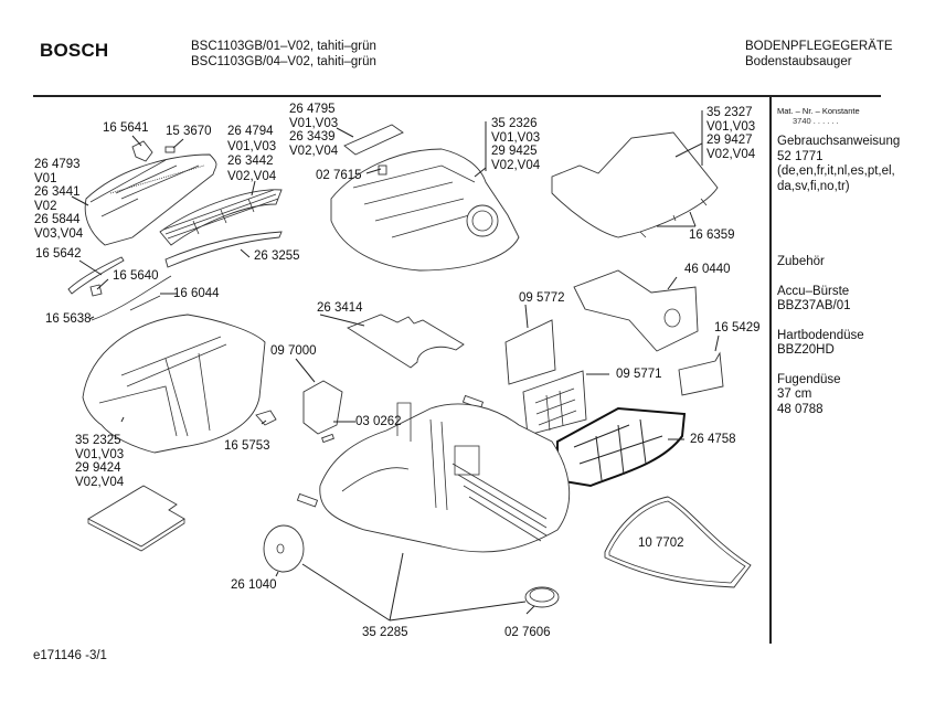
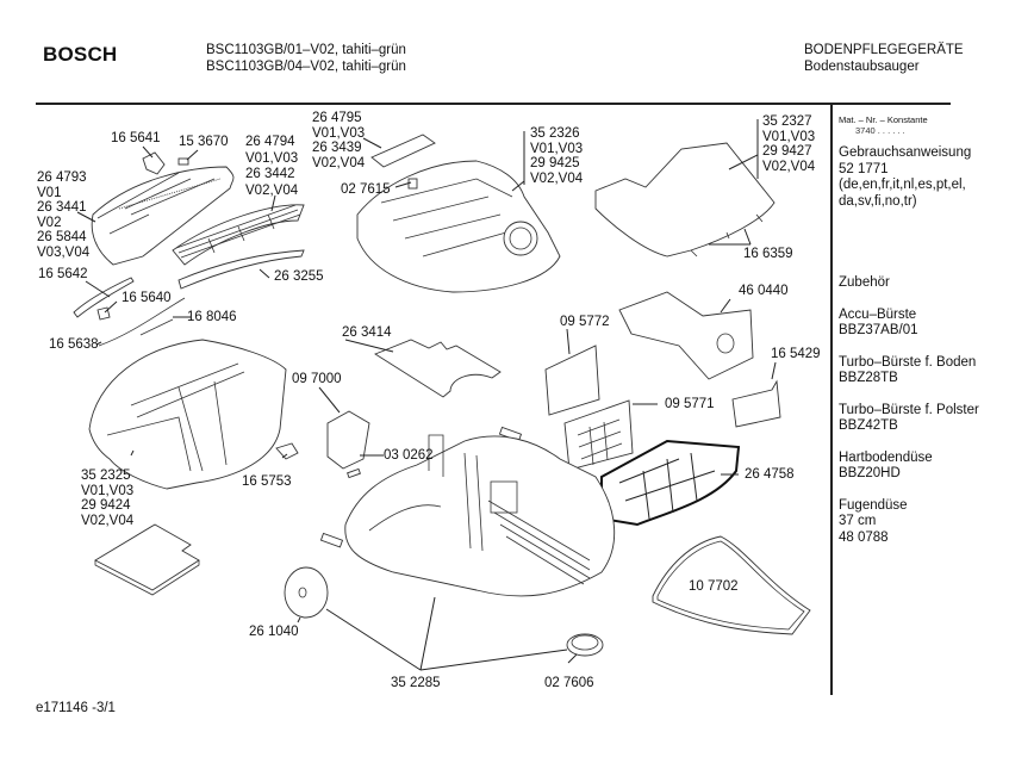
  BOSCH
  BSC1103GB/01–V02, tahiti–grün
  BSC1103GB/04–V02, tahiti–grün
  BODENPFLEGEGERÄTE
  Bodenstaubsauger
  Mat. – Nr. – Konstante
  3740 . . . . . .
  Gebrauchsanweisung
  52 1771
  (de,en,fr,it,nl,es,pt,el,
  da,sv,fi,no,tr)
  Zubehör
  Accu–Bürste
  BBZ37AB/01
+ Turbo–Bürste f. Boden
+ BBZ28TB
+ Turbo–Bürste f. Polster
+ BBZ42TB
  Hartbodendüse
  BBZ20HD
  Fugendüse
  37 cm
  48 0788
  16 5641
  15 3670
  26 4794
  V01,V03
  26 3442
  V02,V04
  26 4793
  V01
  26 3441
  V02
  26 5844
  V03,V04
  26 4795
  V01,V03
  26 3439
  V02,V04
  02 7615
  35 2326
  V01,V03
  29 9425
  V02,V04
  35 2327
  V01,V03
  29 9427
  V02,V04
  16 6359
  16 5642
  16 5640
- 16 6044
+ 16 8046
  16 5638
  26 3255
  26 3414
  46 0440
  09 5772
  16 5429
  09 7000
  09 5771
  03 0262
  35 2325
  V01,V03
  29 9424
  V02,V04
  16 5753
  26 4758
  10 7702
  26 1040
  35 2285
  02 7606
  e171146 -3/1
